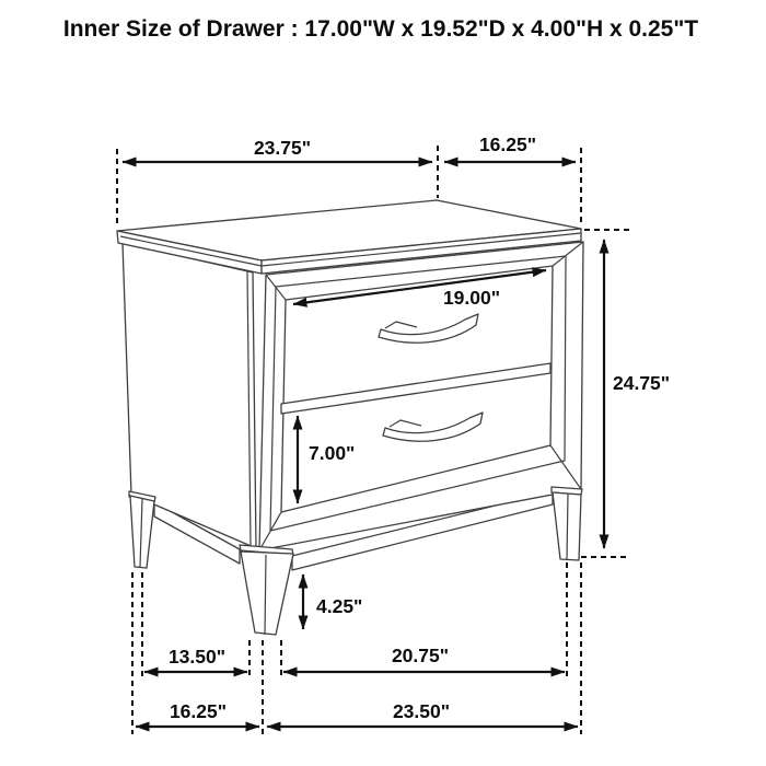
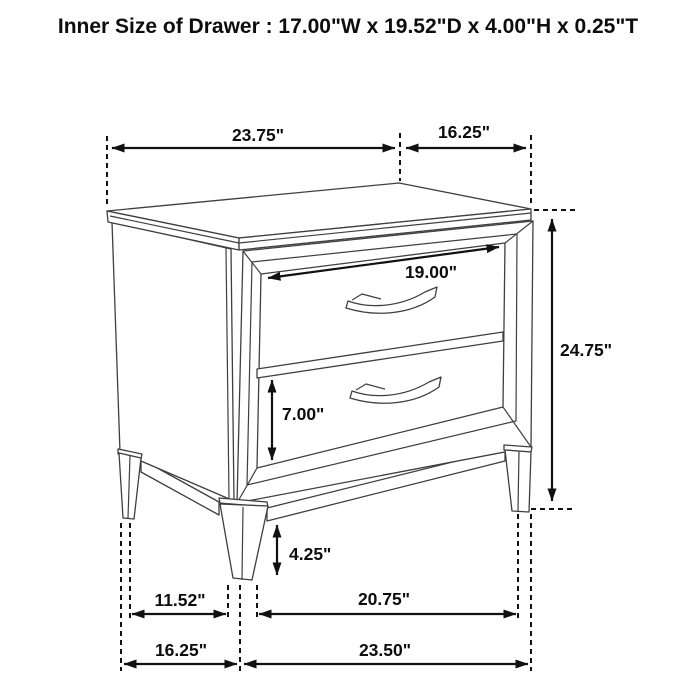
  Inner Size of Drawer : 17.00"W x 19.52"D x 4.00"H x 0.25"T
  23.75"
  16.25"
  19.00"
  7.00"
  24.75"
  4.25"
- 13.50"
+ 11.52"
  20.75"
  16.25"
  23.50"
